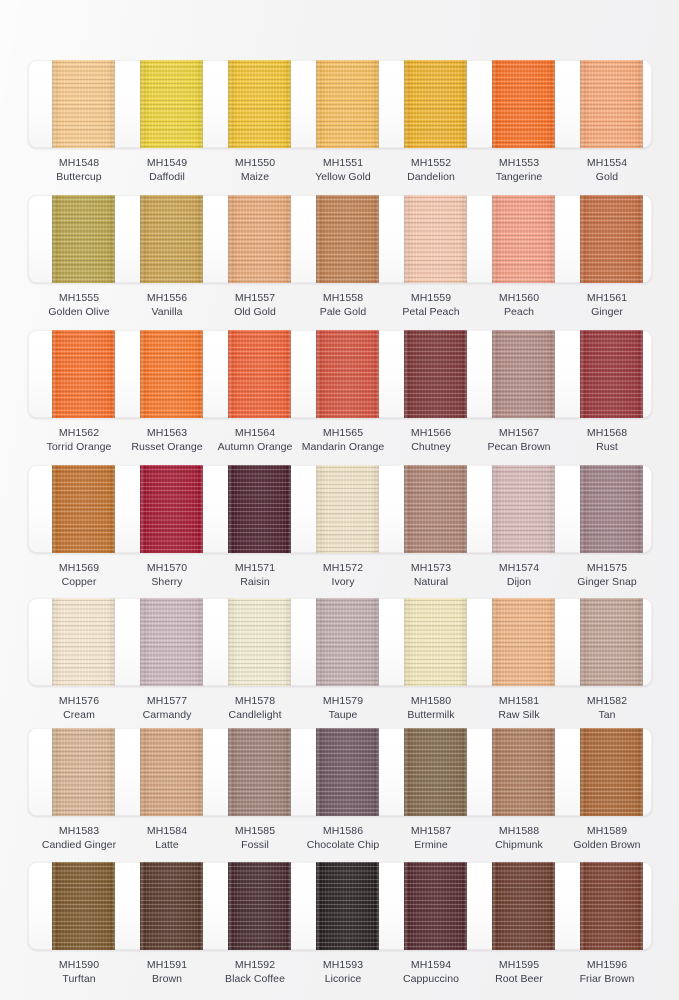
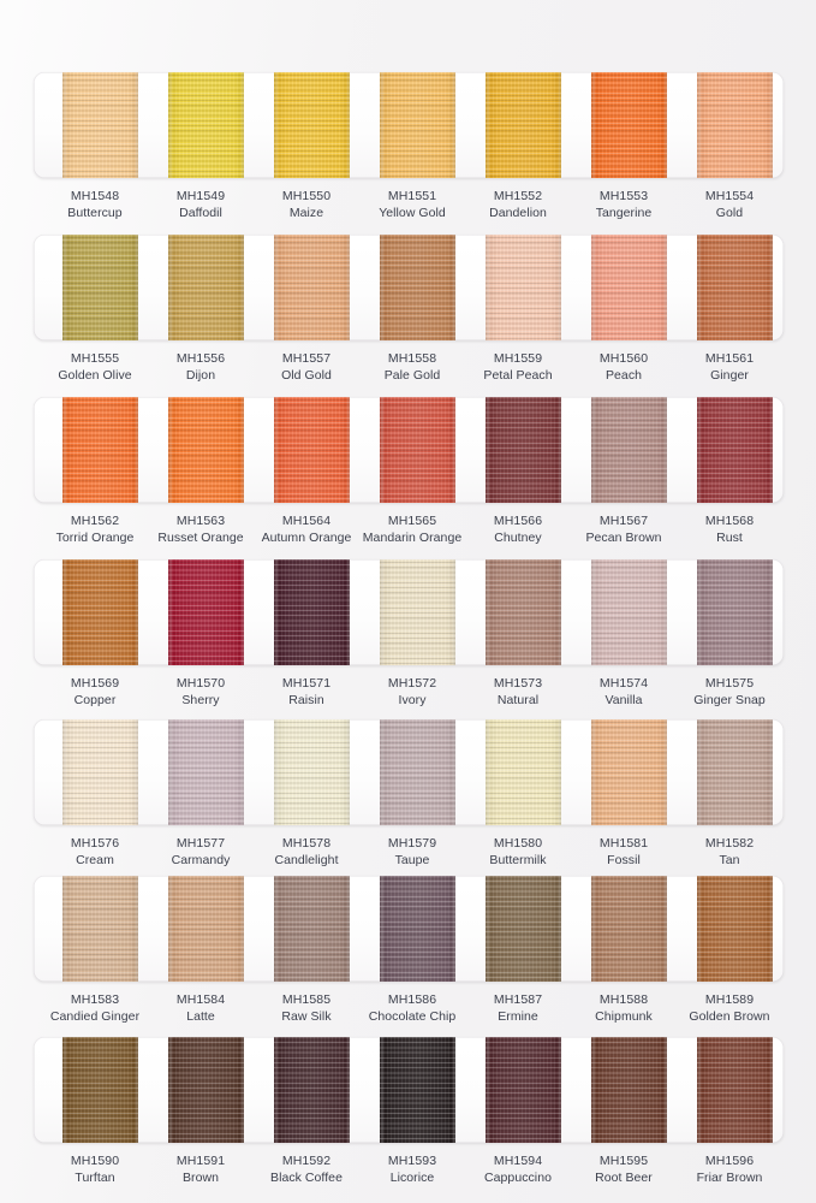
  MH1548
  Buttercup
  MH1549
  Daffodil
  MH1550
  Maize
  MH1551
  Yellow Gold
  MH1552
  Dandelion
  MH1553
  Tangerine
  MH1554
  Gold
  MH1555
  Golden Olive
  MH1556
- Vanilla
+ Dijon
  MH1557
  Old Gold
  MH1558
  Pale Gold
  MH1559
  Petal Peach
  MH1560
  Peach
  MH1561
  Ginger
  MH1562
  Torrid Orange
  MH1563
  Russet Orange
  MH1564
  Autumn Orange
  MH1565
  Mandarin Orange
  MH1566
  Chutney
  MH1567
  Pecan Brown
  MH1568
  Rust
  MH1569
  Copper
  MH1570
  Sherry
  MH1571
  Raisin
  MH1572
  Ivory
  MH1573
  Natural
  MH1574
- Dijon
+ Vanilla
  MH1575
  Ginger Snap
  MH1576
  Cream
  MH1577
  Carmandy
  MH1578
  Candlelight
  MH1579
  Taupe
  MH1580
  Buttermilk
  MH1581
- Raw Silk
+ Fossil
  MH1582
  Tan
  MH1583
  Candied Ginger
  MH1584
  Latte
  MH1585
- Fossil
+ Raw Silk
  MH1586
  Chocolate Chip
  MH1587
  Ermine
  MH1588
  Chipmunk
  MH1589
  Golden Brown
  MH1590
  Turftan
  MH1591
  Brown
  MH1592
  Black Coffee
  MH1593
  Licorice
  MH1594
  Cappuccino
  MH1595
  Root Beer
  MH1596
  Friar Brown
